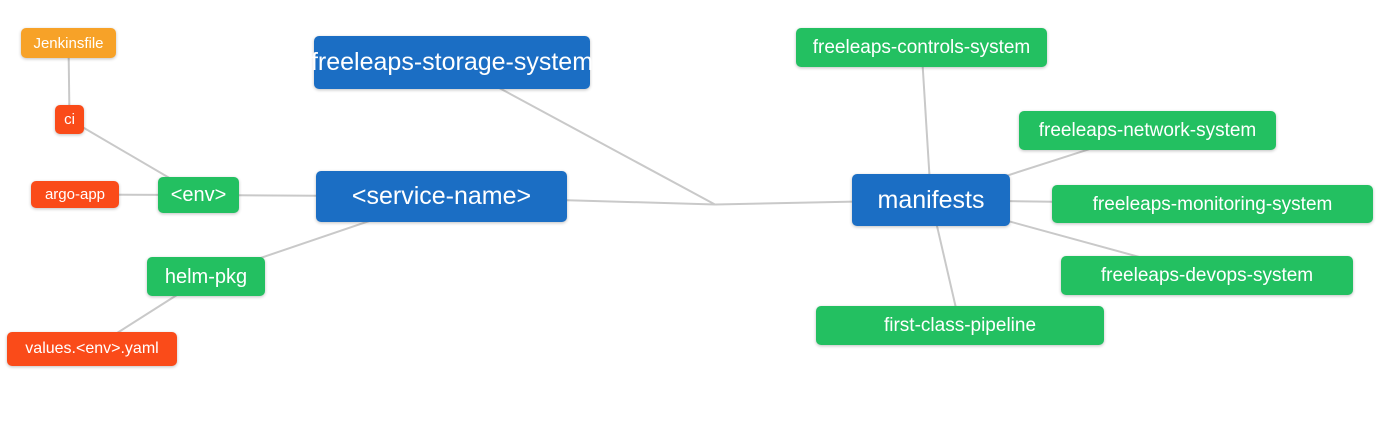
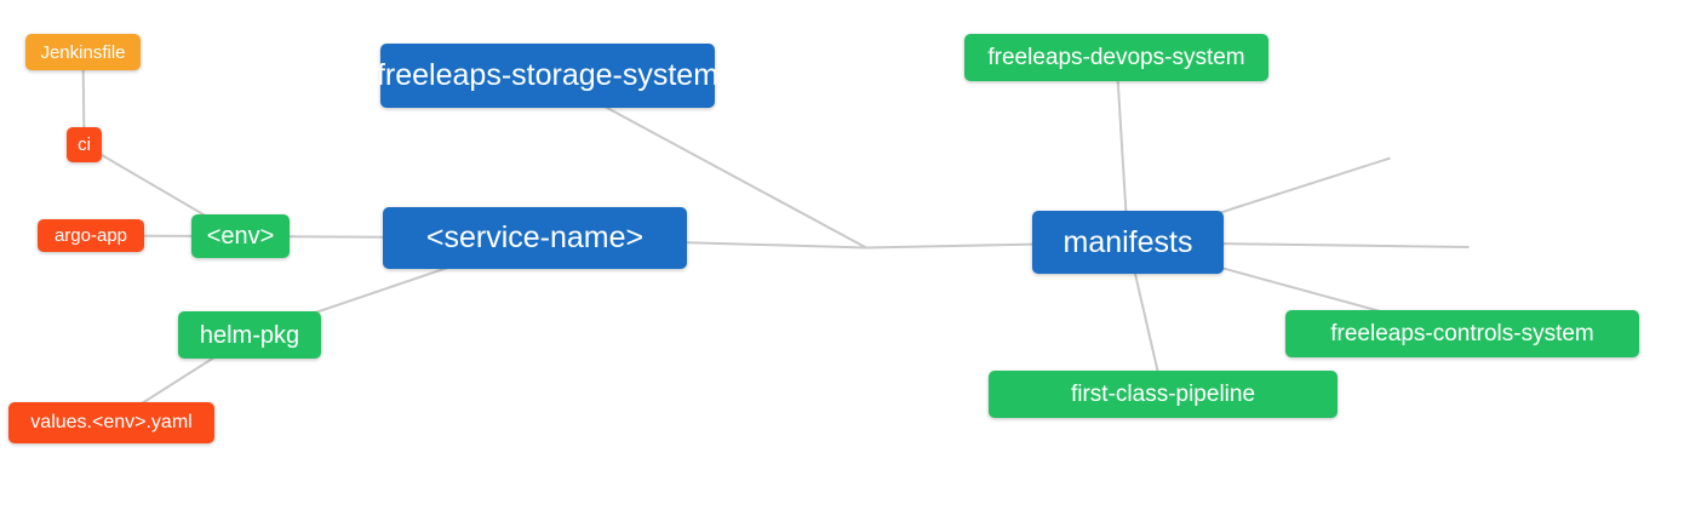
  Jenkinsfile
  ci
  argo-app
  <env>
  helm-pkg
  values.<env>.yaml
  freeleaps-storage-system
  <service-name>
  manifests
- freeleaps-controls-system
+ freeleaps-devops-system
- freeleaps-network-system
- freeleaps-monitoring-system
- freeleaps-devops-system
+ freeleaps-controls-system
  first-class-pipeline
